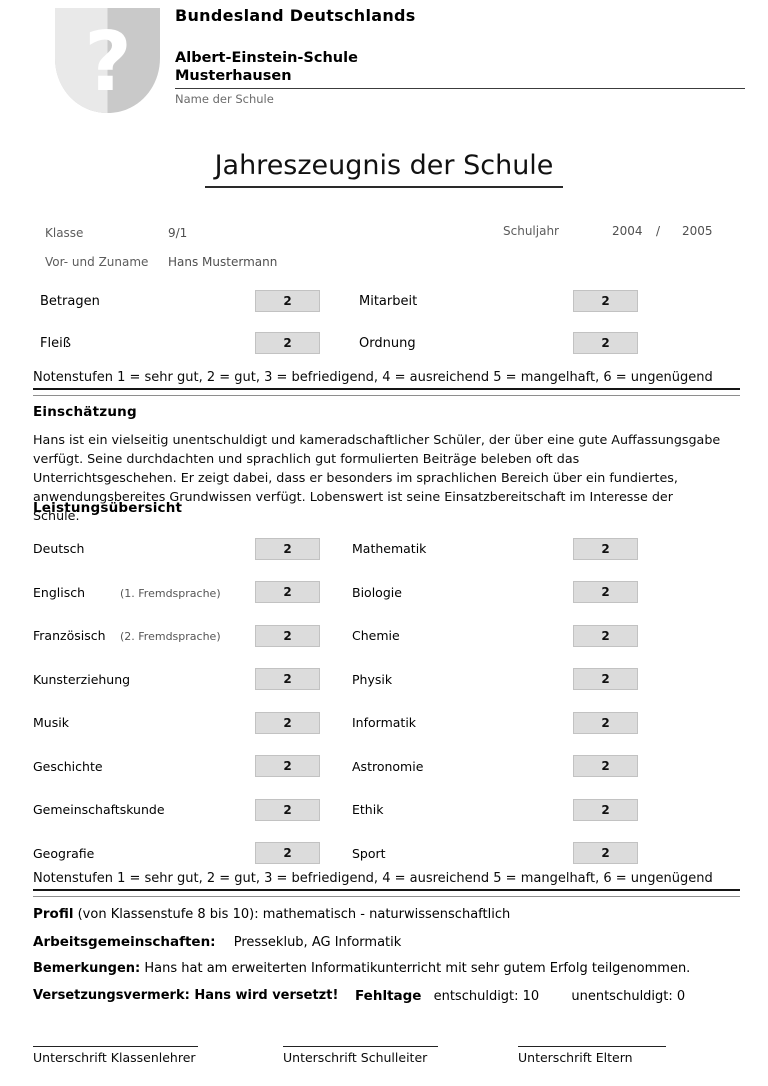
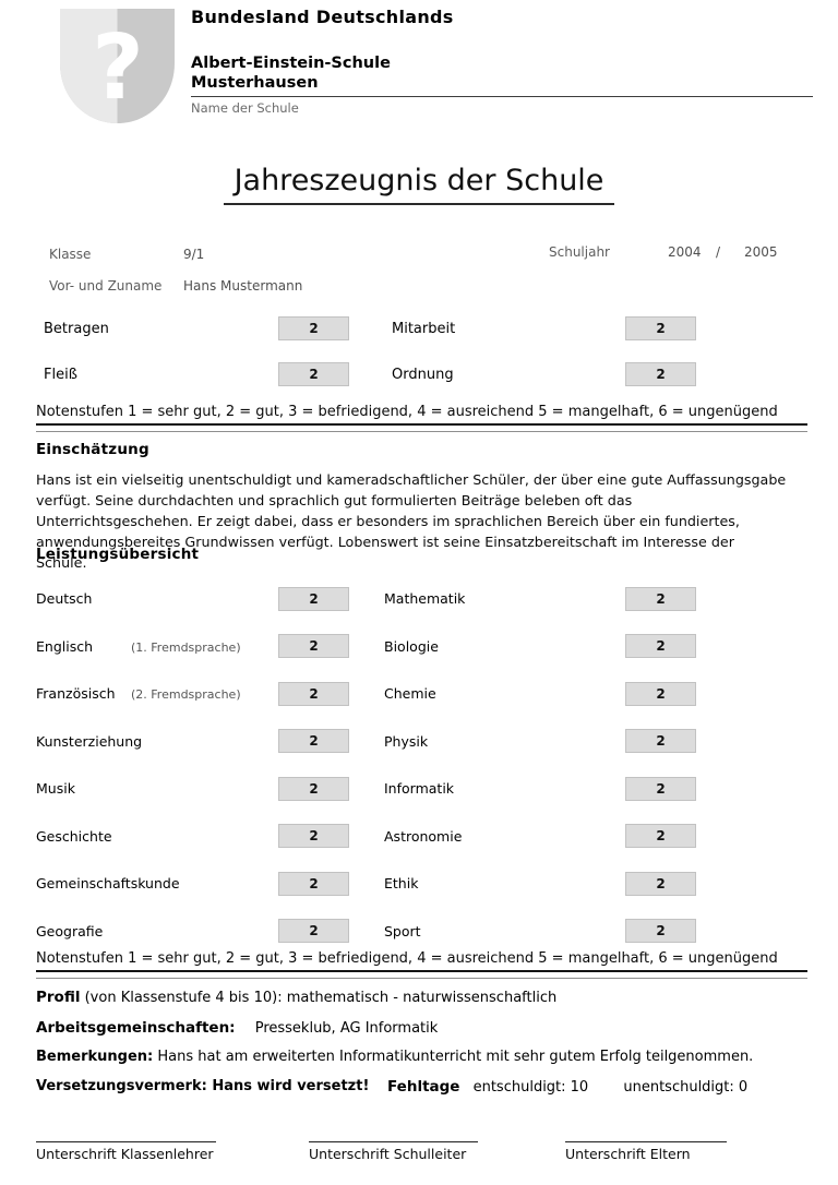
  ?
  Bundesland Deutschlands
  Albert-Einstein-Schule
  Musterhausen
  Name der Schule
  Jahreszeugnis der Schule
  Klasse
  9/1
  Schuljahr
  2004
  /
  2005
  Vor- und Zuname
  Hans Mustermann
  Betragen
  2
  Mitarbeit
  2
  Fleiß
  2
  Ordnung
  2
  Notenstufen 1 = sehr gut, 2 = gut, 3 = befriedigend, 4 = ausreichend 5 = mangelhaft, 6 = ungenügend
  Einschätzung
  Hans ist ein vielseitig unentschuldigt und kameradschaftlicher Schüler, der über eine gute Auffassungsgabe verfügt. Seine durchdachten und sprachlich gut formulierten Beiträge beleben oft das Unterrichtsgeschehen. Er zeigt dabei, dass er besonders im sprachlichen Bereich über ein fundiertes, anwendungsbereites Grundwissen verfügt. Lobenswert ist seine Einsatzbereitschaft im Interesse der Schule.
  Leistungsübersicht
  Deutsch
  2
  Mathematik
  2
  Englisch
  (1. Fremdsprache)
  2
  Biologie
  2
  Französisch
  (2. Fremdsprache)
  2
  Chemie
  2
  Kunsterziehung
  2
  Physik
  2
  Musik
  2
  Informatik
  2
  Geschichte
  2
  Astronomie
  2
  Gemeinschaftskunde
  2
  Ethik
  2
  Geografie
  2
  Sport
  2
  Notenstufen 1 = sehr gut, 2 = gut, 3 = befriedigend, 4 = ausreichend 5 = mangelhaft, 6 = ungenügend
- Profil (von Klassenstufe 8 bis 10): mathematisch - naturwissenschaftlich
+ Profil (von Klassenstufe 4 bis 10): mathematisch - naturwissenschaftlich
  Arbeitsgemeinschaften: Presseklub, AG Informatik
  Bemerkungen: Hans hat am erweiterten Informatikunterricht mit sehr gutem Erfolg teilgenommen.
  Versetzungsvermerk: Hans wird versetzt!
  Fehltage entschuldigt: 10 unentschuldigt: 0
  Unterschrift Klassenlehrer
  Unterschrift Schulleiter
  Unterschrift Eltern
